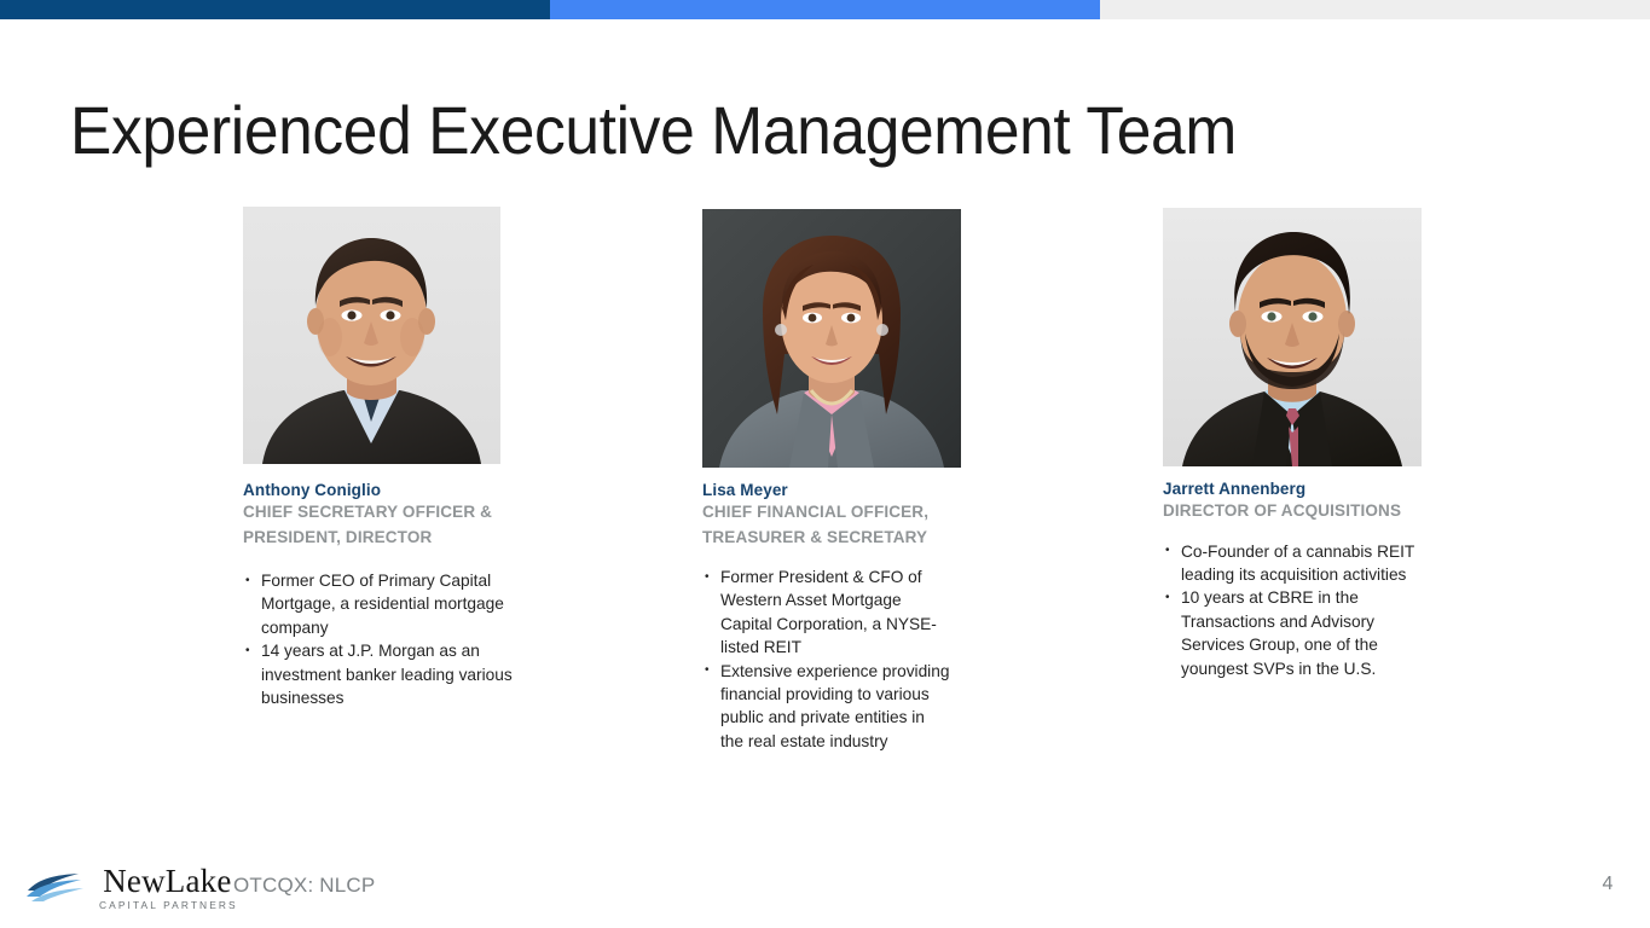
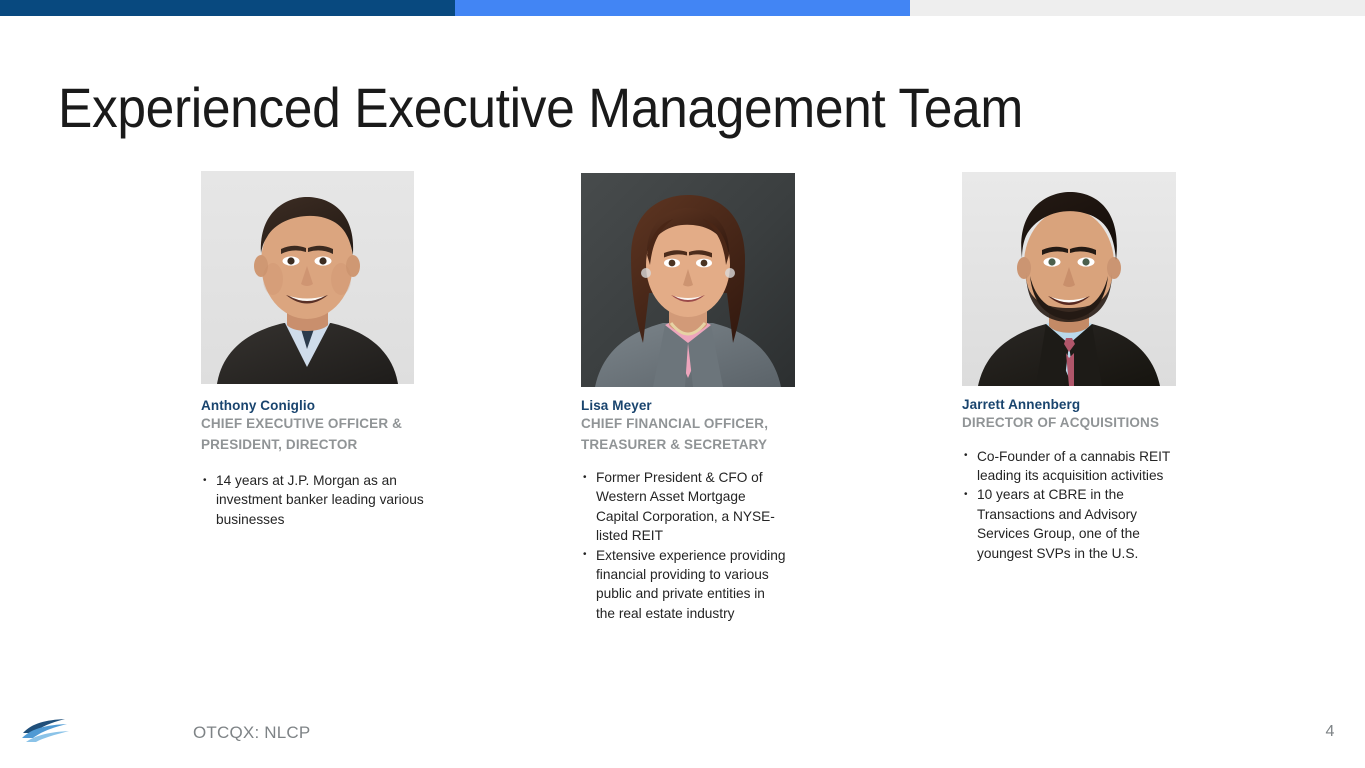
  Experienced Executive Management Team
  Anthony Coniglio
- CHIEF SECRETARY OFFICER & PRESIDENT, DIRECTOR
+ CHIEF EXECUTIVE OFFICER & PRESIDENT, DIRECTOR
- Former CEO of Primary Capital Mortgage, a residential mortgage company
  14 years at J.P. Morgan as an investment banker leading various businesses
  Lisa Meyer
  CHIEF FINANCIAL OFFICER, TREASURER & SECRETARY
  Former President & CFO of Western Asset Mortgage Capital Corporation, a NYSE-listed REIT
  Extensive experience providing financial providing to various public and private entities in the real estate industry
  Jarrett Annenberg
  DIRECTOR OF ACQUISITIONS
  Co-Founder of a cannabis REIT leading its acquisition activities
  10 years at CBRE in the Transactions and Advisory Services Group, one of the youngest SVPs in the U.S.
- NewLake
- CAPITAL PARTNERS
  OTCQX: NLCP
  4
